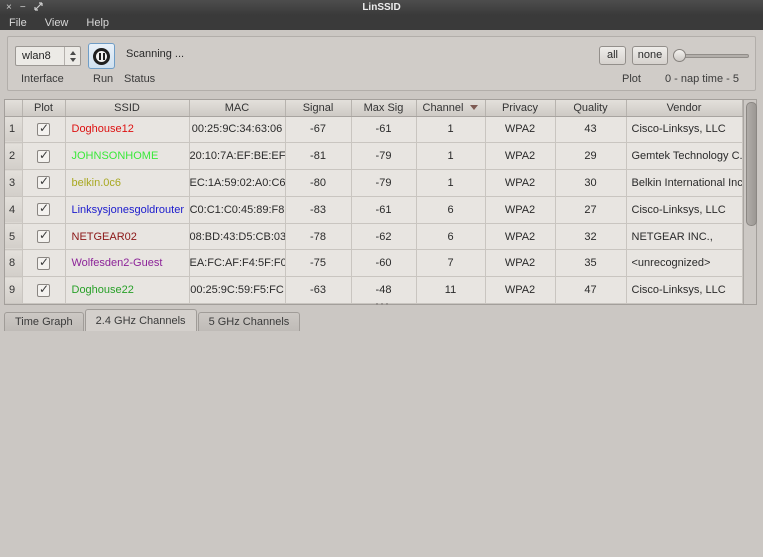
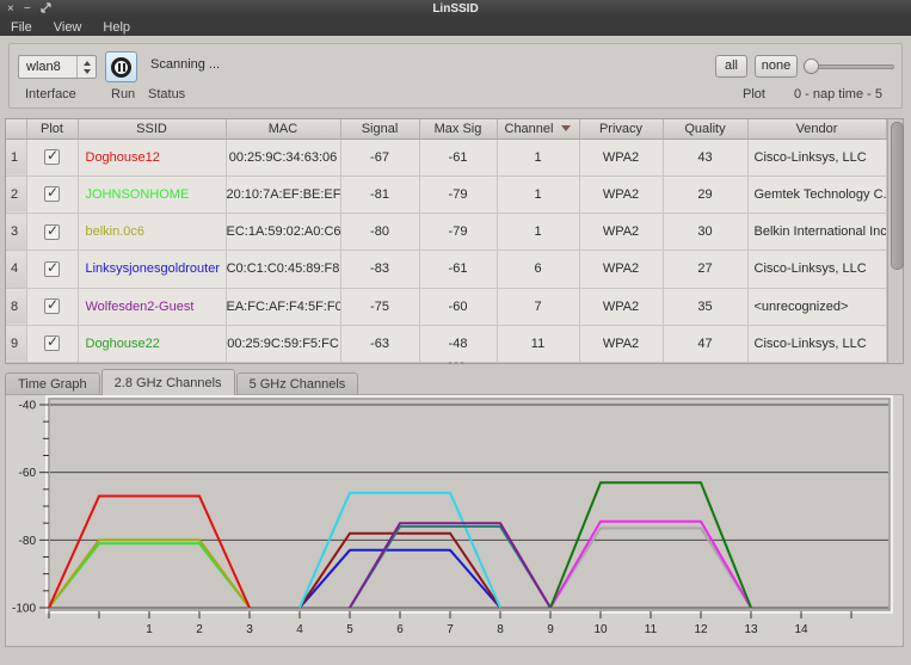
  ×
  −
  LinSSID
  File
  View
  Help
  wlan8
  Scanning ...
  Interface
  Run
  Status
  all
  none
  Plot
  0 - nap time - 5
  	Plot	SSID	MAC	Signal	Max Sig	Channel	Privacy	Quality	Vendor
  1	✓	Doghouse12	00:25:9C:34:63:06	-67	-61	1	WPA2	43	Cisco-Linksys, LLC
  2	✓	JOHNSONHOME	20:10:7A:EF:BE:EF	-81	-79	1	WPA2	29	Gemtek Technology C.
  3	✓	belkin.0c6	EC:1A:59:02:A0:C6	-80	-79	1	WPA2	30	Belkin International Inc
  4	✓	Linksysjonesgoldrouter	C0:C1:C0:45:89:F8	-83	-61	6	WPA2	27	Cisco-Linksys, LLC
- 5	✓	NETGEAR02	08:BD:43:D5:CB:03	-78	-62	6	WPA2	32	NETGEAR INC.,
  8	✓	Wolfesden2-Guest	EA:FC:AF:F4:5F:F0	-75	-60	7	WPA2	35	<unrecognized>
  9	✓	Doghouse22	00:25:9C:59:F5:FC	-63	-48	11	WPA2	47	Cisco-Linksys, LLC
  Time Graph
- 2.4 GHz Channels
+ 2.8 GHz Channels
  5 GHz Channels
+ -40
+ -60
+ -80
+ -100
+ 1
+ 2
+ 3
+ 4
+ 5
+ 6
+ 7
+ 8
+ 9
+ 10
+ 11
+ 12
+ 13
+ 14
